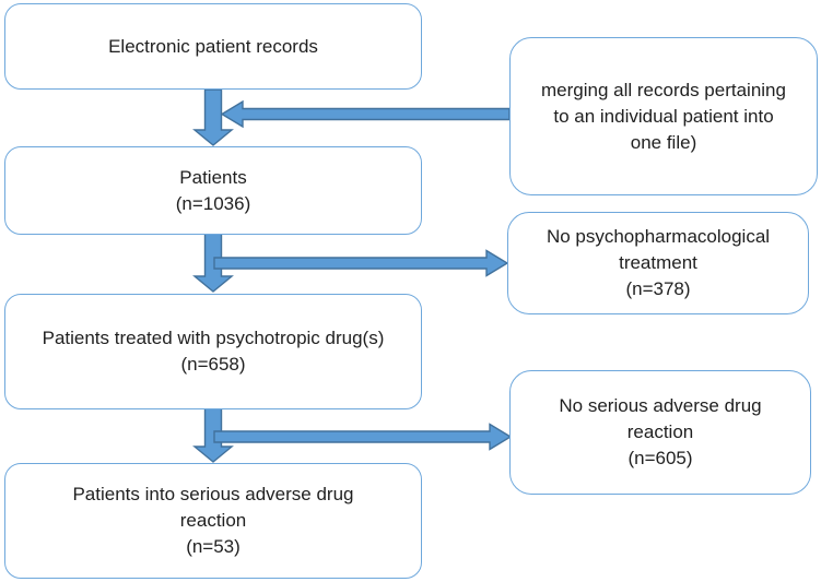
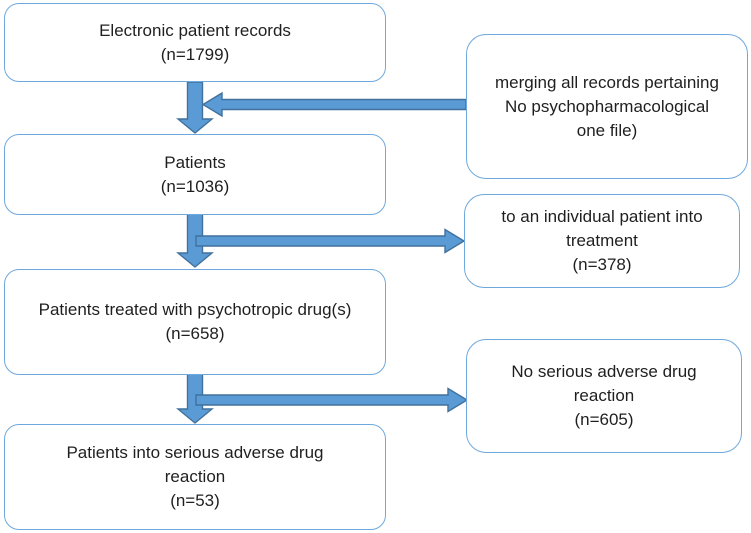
  Electronic patient records
+ (n=1799)
  Patients
  (n=1036)
  Patients treated with psychotropic drug(s)
  (n=658)
  Patients into serious adverse drug
  reaction
  (n=53)
  merging all records pertaining
- to an individual patient into
+ No psychopharmacological
  one file)
- No psychopharmacological
+ to an individual patient into
  treatment
  (n=378)
  No serious adverse drug
  reaction
  (n=605)
